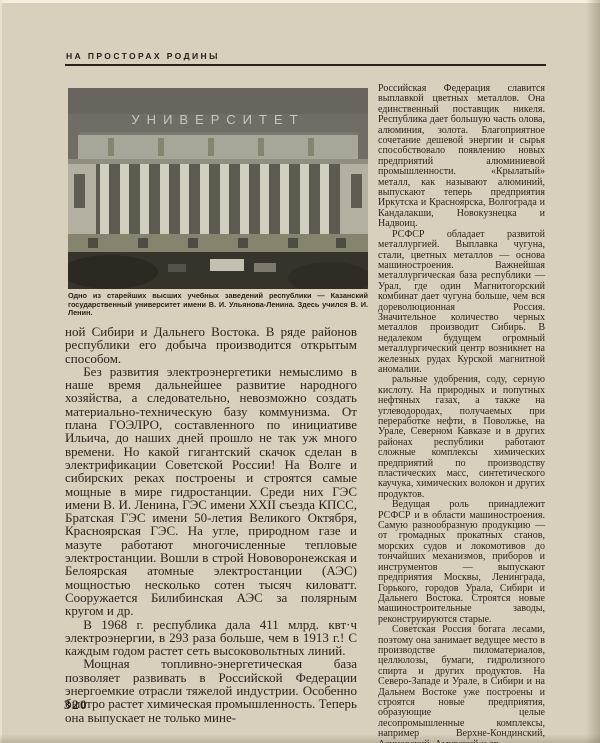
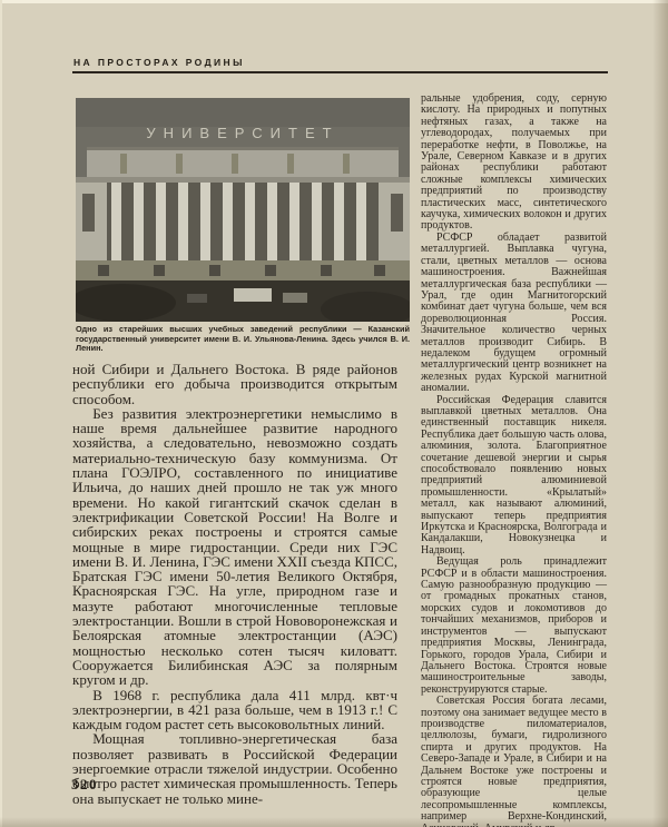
  НА ПРОСТОРАХ РОДИНЫ
  УНИВЕРСИТЕТ
  Одно из старейших высших учебных заведений республики — Казанский государственный университет имени В. И. Ульянова-Ленина. Здесь учился В. И. Ленин.
  ной Сибири и Дальнего Востока. В ряде районов республики его добыча производится открытым способом.
  Без развития электроэнергетики немыслимо в наше время дальнейшее развитие народного хозяйства, а следовательно, невозможно создать материально-техническую базу коммунизма. От плана ГОЭЛРО, составленного по инициативе Ильича, до наших дней прошло не так уж много времени. Но какой гигантский скачок сделан в электрификации Советской России! На Волге и сибирских реках построены и строятся самые мощные в мире гидростанции. Среди них ГЭС имени В. И. Ленина, ГЭС имени XXII съезда КПСС, Братская ГЭС имени 50-летия Великого Октября, Красноярская ГЭС. На угле, природном газе и мазуте работают многочисленные тепловые электростанции. Вошли в строй Нововоронежская и Белоярская атомные электростанции (АЭС) мощностью несколько сотен тысяч киловатт. Сооружается Билибинская АЭС за полярным кругом и др.
- В 1968 г. республика дала 411 млрд. квт·ч электроэнергии, в 293 раза больше, чем в 1913 г.! С каждым годом растет сеть высоковольтных линий.
+ В 1968 г. республика дала 411 млрд. квт·ч электроэнергии, в 421 раза больше, чем в 1913 г.! С каждым годом растет сеть высоковольтных линий.
  Мощная топливно-энергетическая база позволяет развивать в Российской Федерации энергоемкие отрасли тяжелой индустрии. Особенно быстро растет химическая промышленность. Теперь она выпускает не только мине-
- Российская Федерация славится выплавкой цветных металлов. Она единственный поставщик никеля. Республика дает большую часть олова, алюминия, золота. Благоприятное сочетание дешевой энергии и сырья способствовало появлению новых предприятий алюминиевой промышленности. «Крылатый» металл, как называют алюминий, выпускают теперь предприятия Иркутска и Красноярска, Волгограда и Кандалакши, Новокузнецка и Надвоиц.
+ ральные удобрения, соду, серную кислоту. На природных и попутных нефтяных газах, а также на углеводородах, получаемых при переработке нефти, в Поволжье, на Урале, Северном Кавказе и в других районах республики работают сложные комплексы химических предприятий по производству пластических масс, синтетического каучука, химических волокон и других продуктов.
  РСФСР обладает развитой металлургией. Выплавка чугуна, стали, цветных металлов — основа машиностроения. Важнейшая металлургическая база республики — Урал, где один Магнитогорский комбинат дает чугуна больше, чем вся дореволюционная Россия. Значительное количество черных металлов производит Сибирь. В недалеком будущем огромный металлургический центр возникнет на железных рудах Курской магнитной аномалии.
- ральные удобрения, соду, серную кислоту. На природных и попутных нефтяных газах, а также на углеводородах, получаемых при переработке нефти, в Поволжье, на Урале, Северном Кавказе и в других районах республики работают сложные комплексы химических предприятий по производству пластических масс, синтетического каучука, химических волокон и других продуктов.
+ Российская Федерация славится выплавкой цветных металлов. Она единственный поставщик никеля. Республика дает большую часть олова, алюминия, золота. Благоприятное сочетание дешевой энергии и сырья способствовало появлению новых предприятий алюминиевой промышленности. «Крылатый» металл, как называют алюминий, выпускают теперь предприятия Иркутска и Красноярска, Волгограда и Кандалакши, Новокузнецка и Надвоиц.
  Ведущая роль принадлежит РСФСР и в области машиностроения. Самую разнообразную продукцию — от громадных прокатных станов, морских судов и локомотивов до тончайших механизмов, приборов и инструментов — выпускают предприятия Москвы, Ленинграда, Горького, городов Урала, Сибири и Дальнего Востока. Строятся новые машиностроительные заводы, реконструируются старые.
  Советская Россия богата лесами, поэтому она занимает ведущее место в производстве пиломатериалов, целлюлозы, бумаги, гидролизного спирта и других продуктов. На Северо-Западе и Урале, в Сибири и на Дальнем Востоке уже построены и строятся новые предприятия, образующие целые лесопромышленные комплексы, например Верхне-Кондинский,
  320
